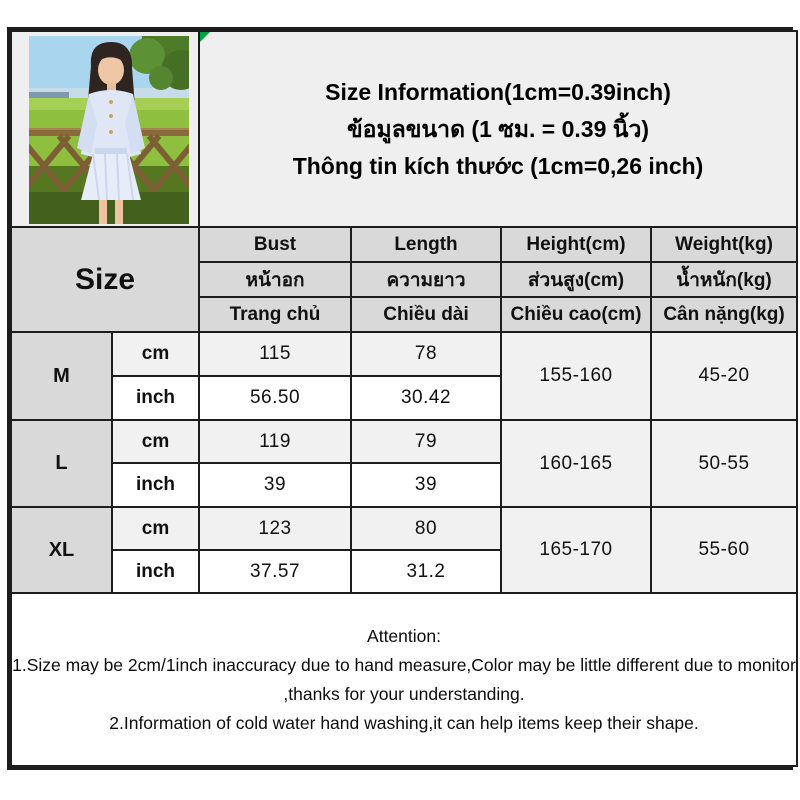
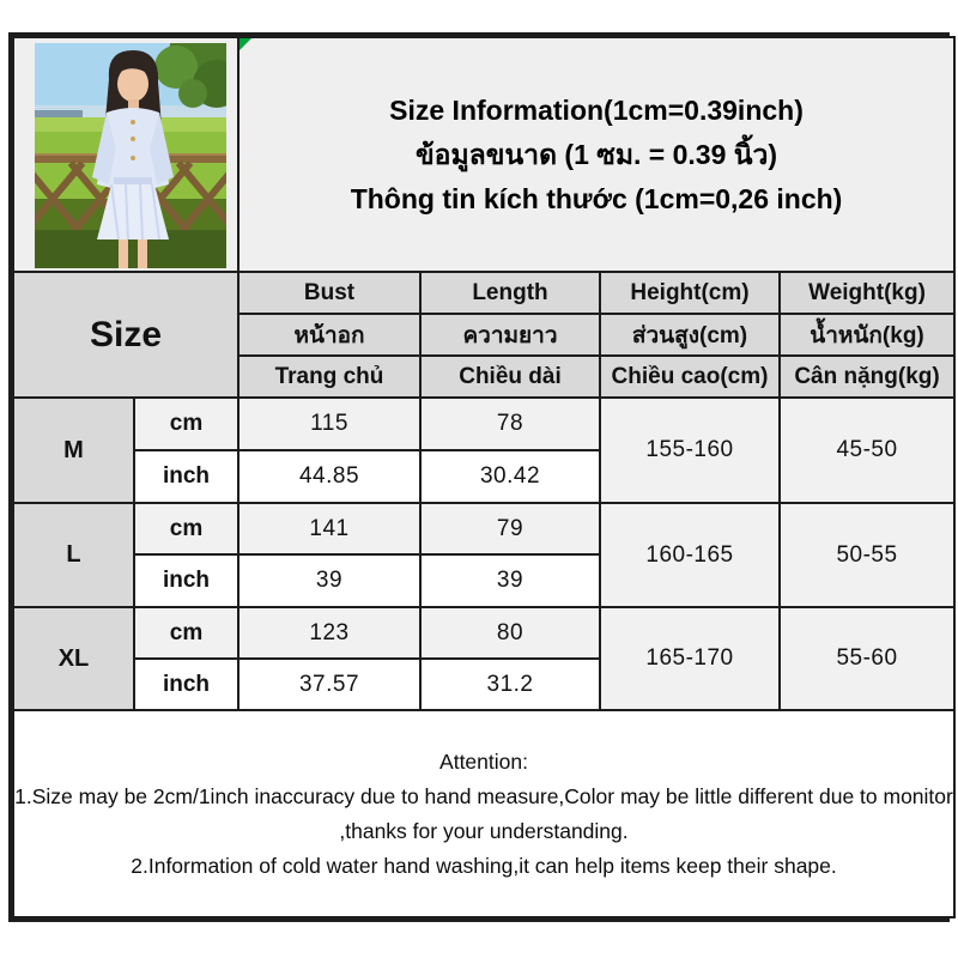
  	Size Information(1cm=0.39inch) ข้อมูลขนาด (1 ซม. = 0.39 นิ้ว) Thông tin kích thước (1cm=0,26 inch)
  Size	Bust	Length	Height(cm)	Weight(kg)
  หน้าอก	ความยาว	ส่วนสูง(cm)	น้ำหนัก(kg)
  Trang chủ	Chiều dài	Chiều cao(cm)	Cân nặng(kg)
- M	cm	115	78	155-160	45-20
+ M	cm	115	78	155-160	45-50
- inch	56.50	30.42
+ inch	44.85	30.42
- L	cm	119	79	160-165	50-55
+ L	cm	141	79	160-165	50-55
  inch	39	39
  XL	cm	123	80	165-170	55-60
  inch	37.57	31.2
  Attention: 1.Size may be 2cm/1inch inaccuracy due to hand measure,Color may be little different due to monitor ,thanks for your understanding. 2.Information of cold water hand washing,it can help items keep their shape.
